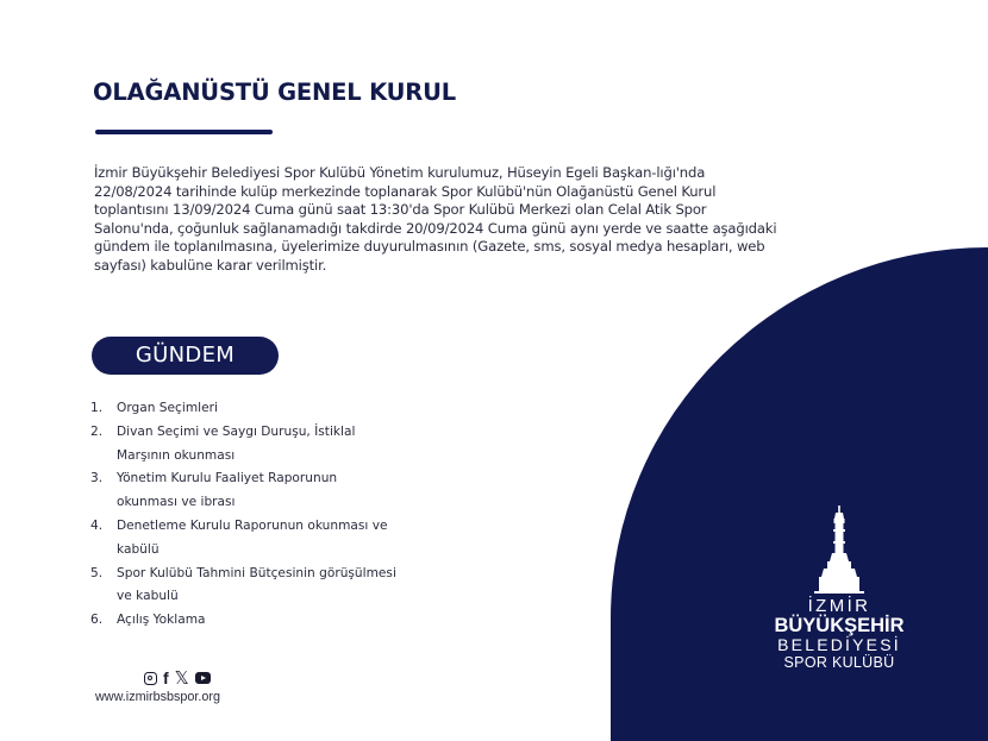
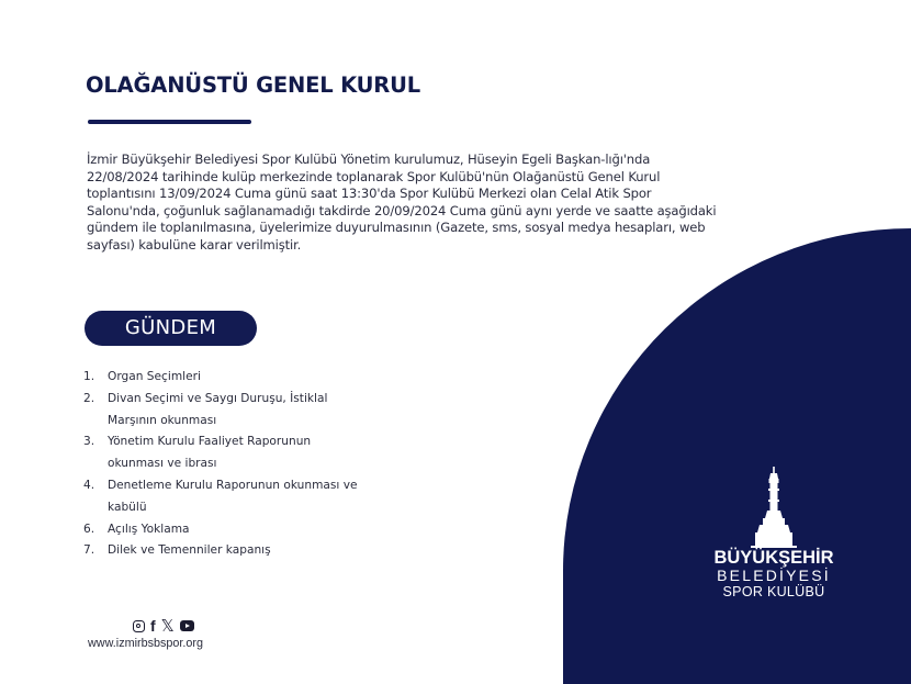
  OLAĞANÜSTÜ GENEL KURUL
  İzmir Büyükşehir Belediyesi Spor Kulübü Yönetim kurulumuz, Hüseyin Egeli Başkan-lığı'nda 22/08/2024 tarihinde kulüp merkezinde toplanarak Spor Kulübü'nün Olağanüstü Genel Kurul toplantısını 13/09/2024 Cuma günü saat 13:30'da Spor Kulübü Merkezi olan Celal Atik Spor Salonu'nda, çoğunluk sağlanamadığı takdirde 20/09/2024 Cuma günü aynı yerde ve saatte aşağıdaki gündem ile toplanılmasına, üyelerimize duyurulmasının (Gazete, sms, sosyal medya hesapları, web sayfası) kabulüne karar verilmiştir.
  GÜNDEM
  1.
  Organ Seçimleri
  2.
  Divan Seçimi ve Saygı Duruşu, İstiklal Marşının okunması
  3.
  Yönetim Kurulu Faaliyet Raporunun okunması ve ibrası
  4.
  Denetleme Kurulu Raporunun okunması ve kabülü
- 5.
- Spor Kulübü Tahmini Bütçesinin görüşülmesi ve kabulü
  6.
  Açılış Yoklama
+ 7.
+ Dilek ve Temenniler kapanış
  f
  𝕏
  www.izmirbsbspor.org
- İZMİR
  BÜYÜKŞEHİR
  BELEDİYESİ
  SPOR KULÜBÜ
